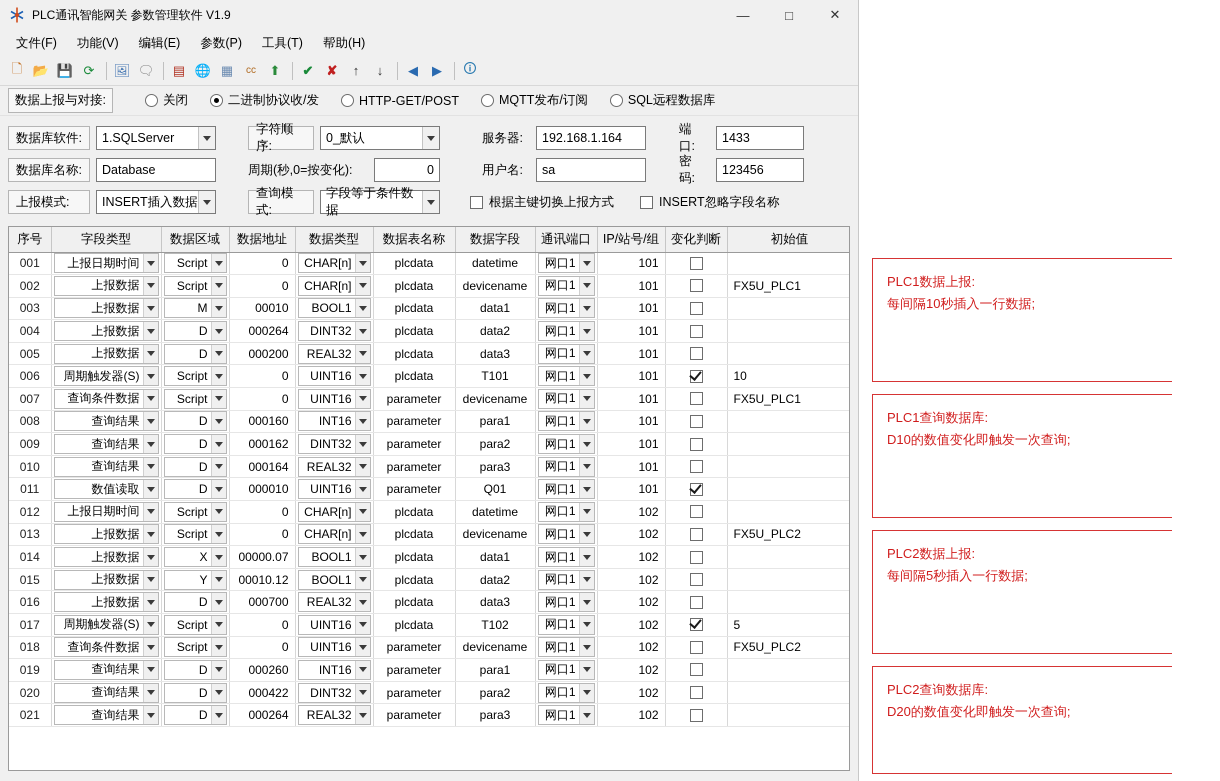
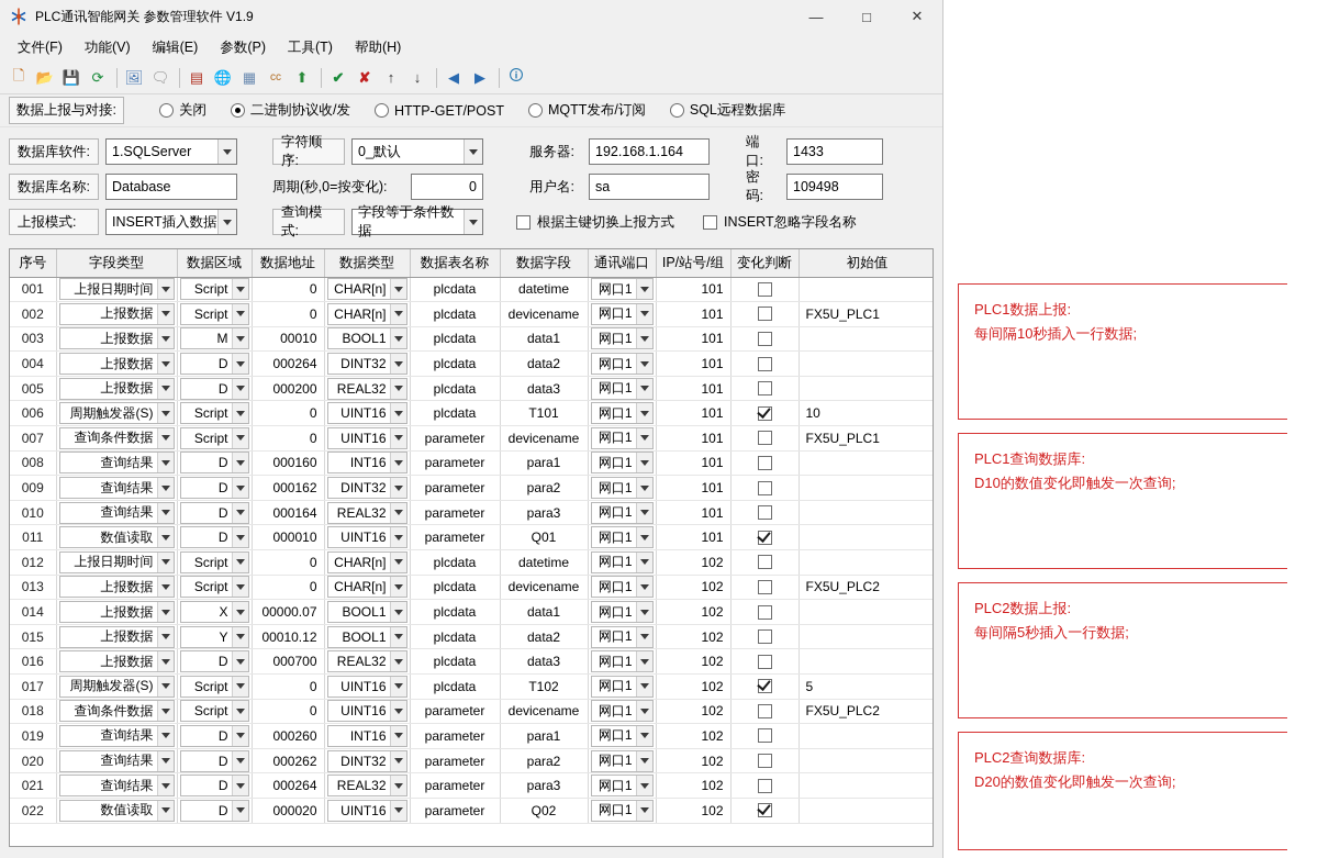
  PLC通讯智能网关 参数管理软件 V1.9
  —
  □
  ✕
  文件(F)
  功能(V)
  编辑(E)
  参数(P)
  工具(T)
  帮助(H)
  🗋
  📂
  💾
  ⟳
  🖼
  🗨
  ▤
  🌐
  ▦
  cc
  ⬆
  ✔
  ✘
  ↑
  ↓
  ◀
  ▶
  🛈
  数据上报与对接:
  关闭
  二进制协议收/发
  HTTP-GET/POST
  MQTT发布/订阅
  SQL远程数据库
  数据库软件:
  1.SQLServer
  字符顺序:
  0_默认
  服务器:
  192.168.1.164
  端口:
  1433
  数据库名称:
  Database
  周期(秒,0=按变化):
  0
  用户名:
  sa
  密码:
- 123456
+ 109498
  上报模式:
  INSERT插入数据
  查询模式:
  字段等于条件数据
  根据主键切换上报方式
  INSERT忽略字段名称
  序号	字段类型	数据区域	数据地址	数据类型	数据表名称	数据字段	通讯端口	IP/站号/组	变化判断	初始值
  001	上报日期时间	Script	0	CHAR[n]	plcdata	datetime	网口1	101
  002	上报数据	Script	0	CHAR[n]	plcdata	devicename	网口1	101		FX5U_PLC1
  003	上报数据	M	00010	BOOL1	plcdata	data1	网口1	101
  004	上报数据	D	000264	DINT32	plcdata	data2	网口1	101
  005	上报数据	D	000200	REAL32	plcdata	data3	网口1	101
  006	周期触发器(S)	Script	0	UINT16	plcdata	T101	网口1	101		10
  007	查询条件数据	Script	0	UINT16	parameter	devicename	网口1	101		FX5U_PLC1
  008	查询结果	D	000160	INT16	parameter	para1	网口1	101
  009	查询结果	D	000162	DINT32	parameter	para2	网口1	101
  010	查询结果	D	000164	REAL32	parameter	para3	网口1	101
  011	数值读取	D	000010	UINT16	parameter	Q01	网口1	101
  012	上报日期时间	Script	0	CHAR[n]	plcdata	datetime	网口1	102
  013	上报数据	Script	0	CHAR[n]	plcdata	devicename	网口1	102		FX5U_PLC2
  014	上报数据	X	00000.07	BOOL1	plcdata	data1	网口1	102
  015	上报数据	Y	00010.12	BOOL1	plcdata	data2	网口1	102
  016	上报数据	D	000700	REAL32	plcdata	data3	网口1	102
  017	周期触发器(S)	Script	0	UINT16	plcdata	T102	网口1	102		5
  018	查询条件数据	Script	0	UINT16	parameter	devicename	网口1	102		FX5U_PLC2
  019	查询结果	D	000260	INT16	parameter	para1	网口1	102
- 020	查询结果	D	000422	DINT32	parameter	para2	网口1	102
+ 020	查询结果	D	000262	DINT32	parameter	para2	网口1	102
  021	查询结果	D	000264	REAL32	parameter	para3	网口1	102
+ 022	数值读取	D	000020	UINT16	parameter	Q02	网口1	102
  PLC1数据上报:
  每间隔10秒插入一行数据;
  PLC1查询数据库:
  D10的数值变化即触发一次查询;
  PLC2数据上报:
  每间隔5秒插入一行数据;
  PLC2查询数据库:
  D20的数值变化即触发一次查询;
